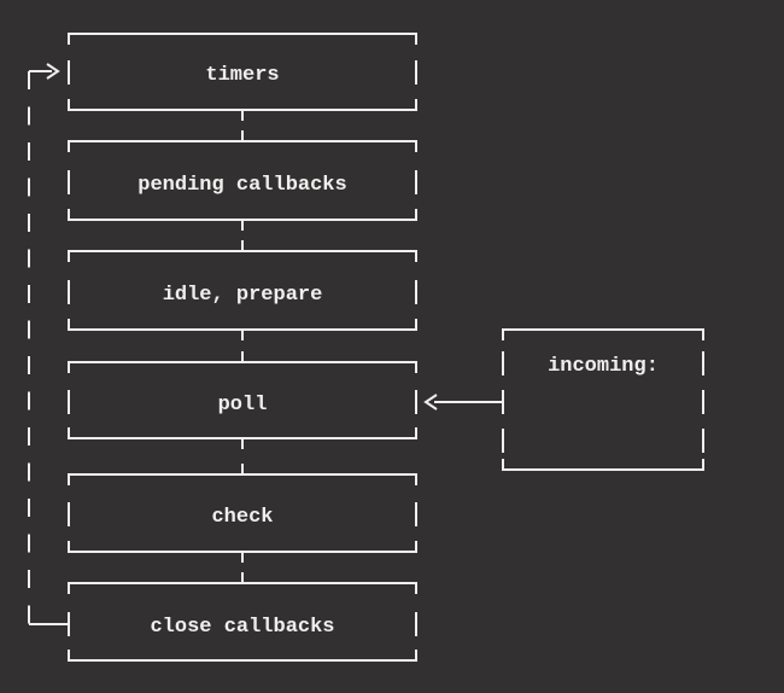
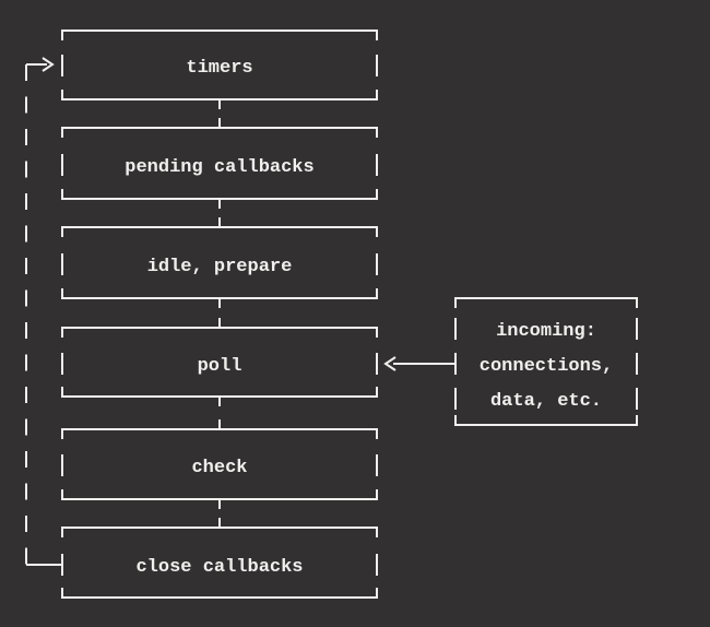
  timers
  pending callbacks
  idle, prepare
  poll
  check
  close callbacks
  incoming:
+ connections,
+ data, etc.
